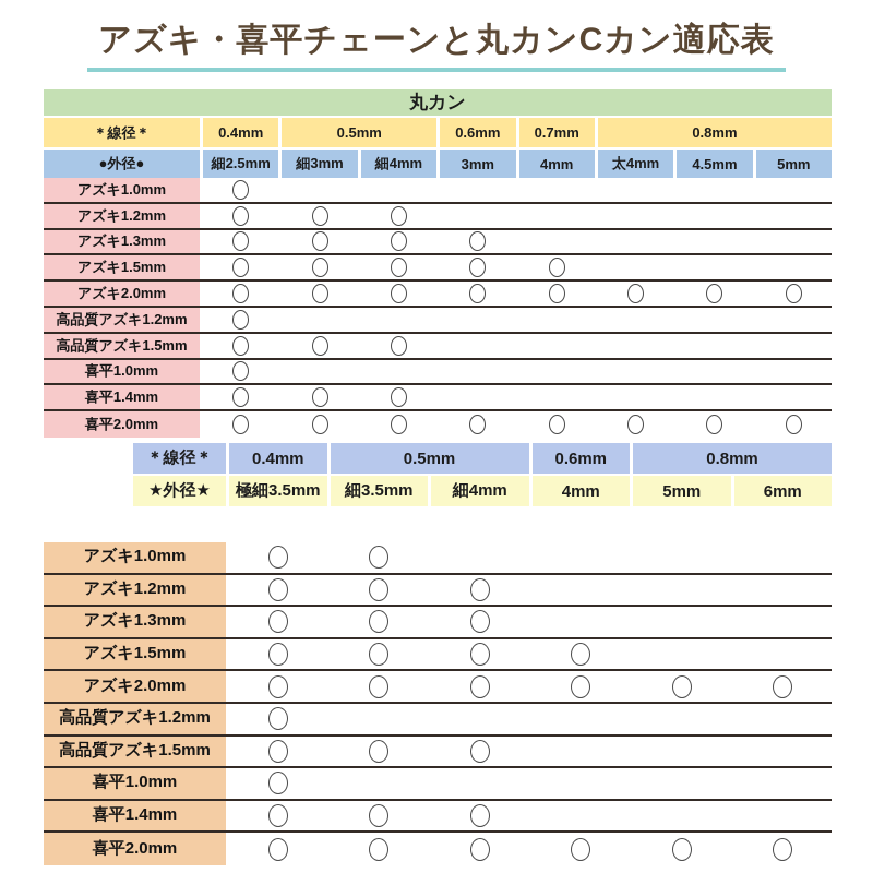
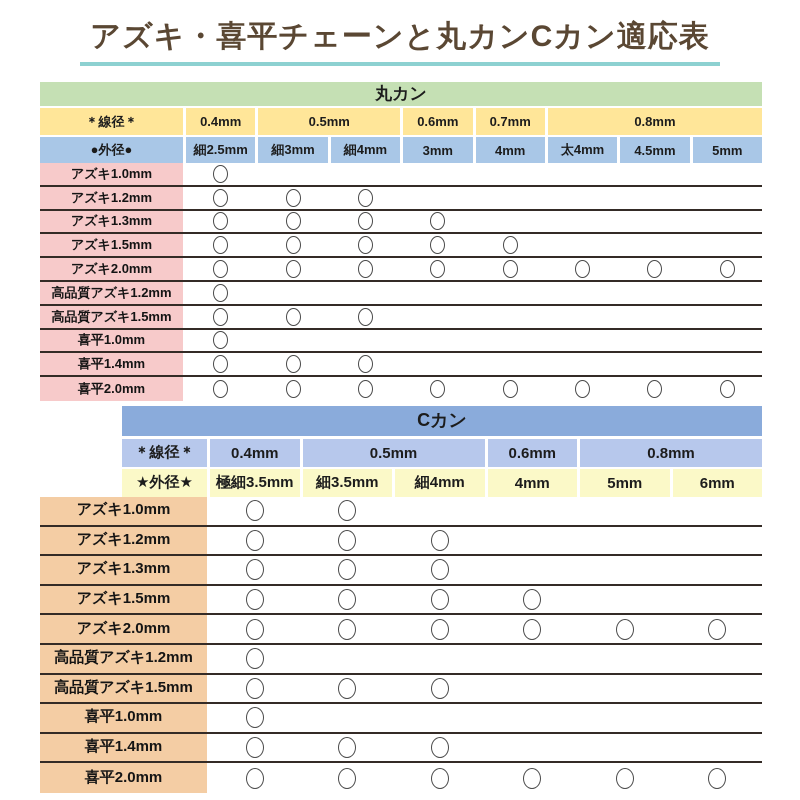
  アズキ・喜平チェーンと丸カンCカン適応表
  丸カン
  ＊線径＊
  0.4mm
  0.5mm
  0.6mm
  0.7mm
  0.8mm
  ●外径●
  細2.5mm
  細3mm
  細4mm
  3mm
  4mm
  太4mm
  4.5mm
  5mm
  アズキ1.0mm
  アズキ1.2mm
  アズキ1.3mm
  アズキ1.5mm
  アズキ2.0mm
  高品質アズキ1.2mm
  高品質アズキ1.5mm
  喜平1.0mm
  喜平1.4mm
  喜平2.0mm
+ Cカン
  ＊線径＊
  0.4mm
  0.5mm
  0.6mm
  0.8mm
  ★外径★
  極細3.5mm
  細3.5mm
  細4mm
  4mm
  5mm
  6mm
  アズキ1.0mm
  アズキ1.2mm
  アズキ1.3mm
  アズキ1.5mm
  アズキ2.0mm
  高品質アズキ1.2mm
  高品質アズキ1.5mm
  喜平1.0mm
  喜平1.4mm
  喜平2.0mm
